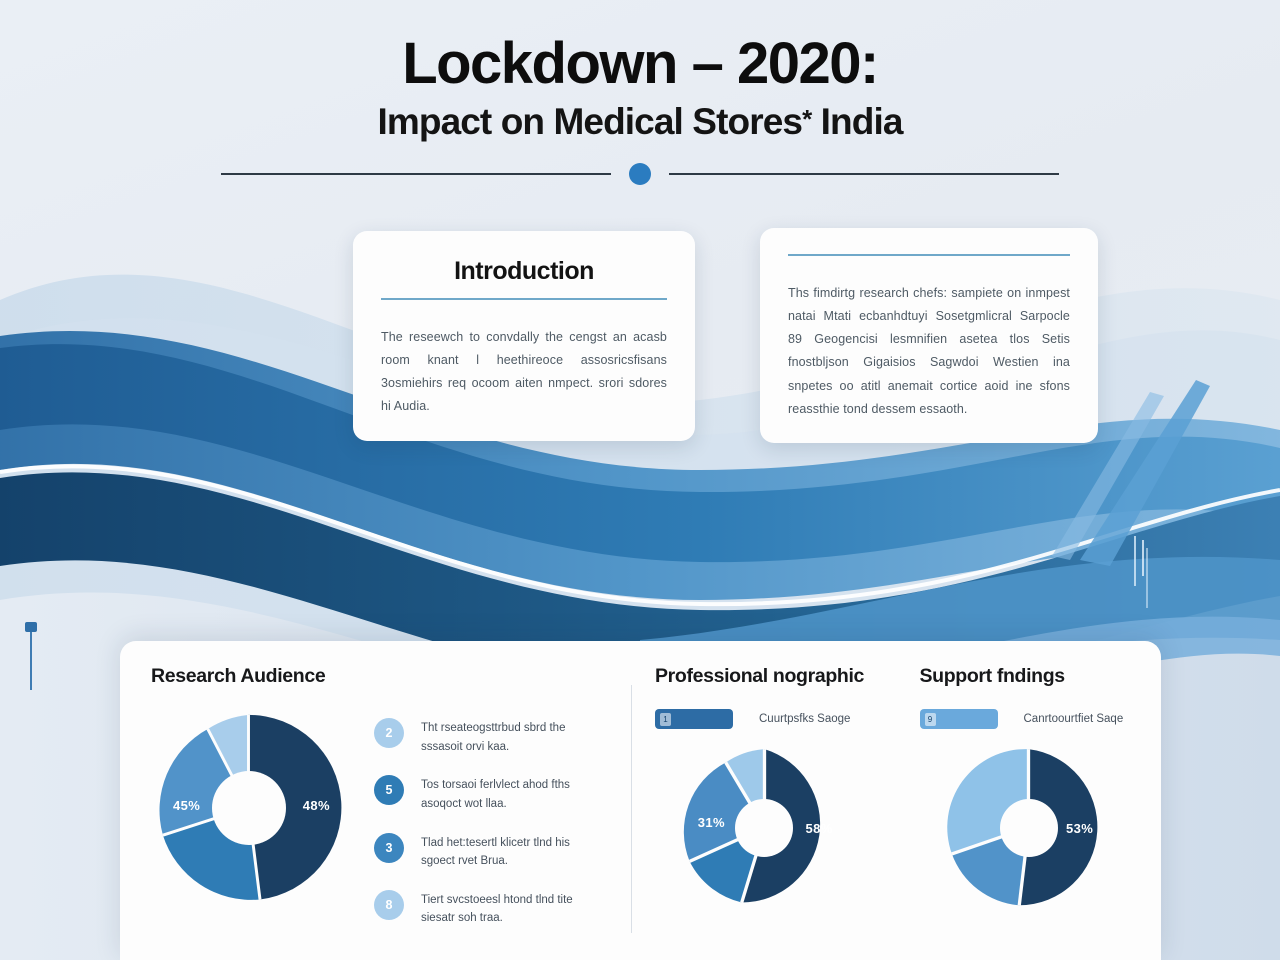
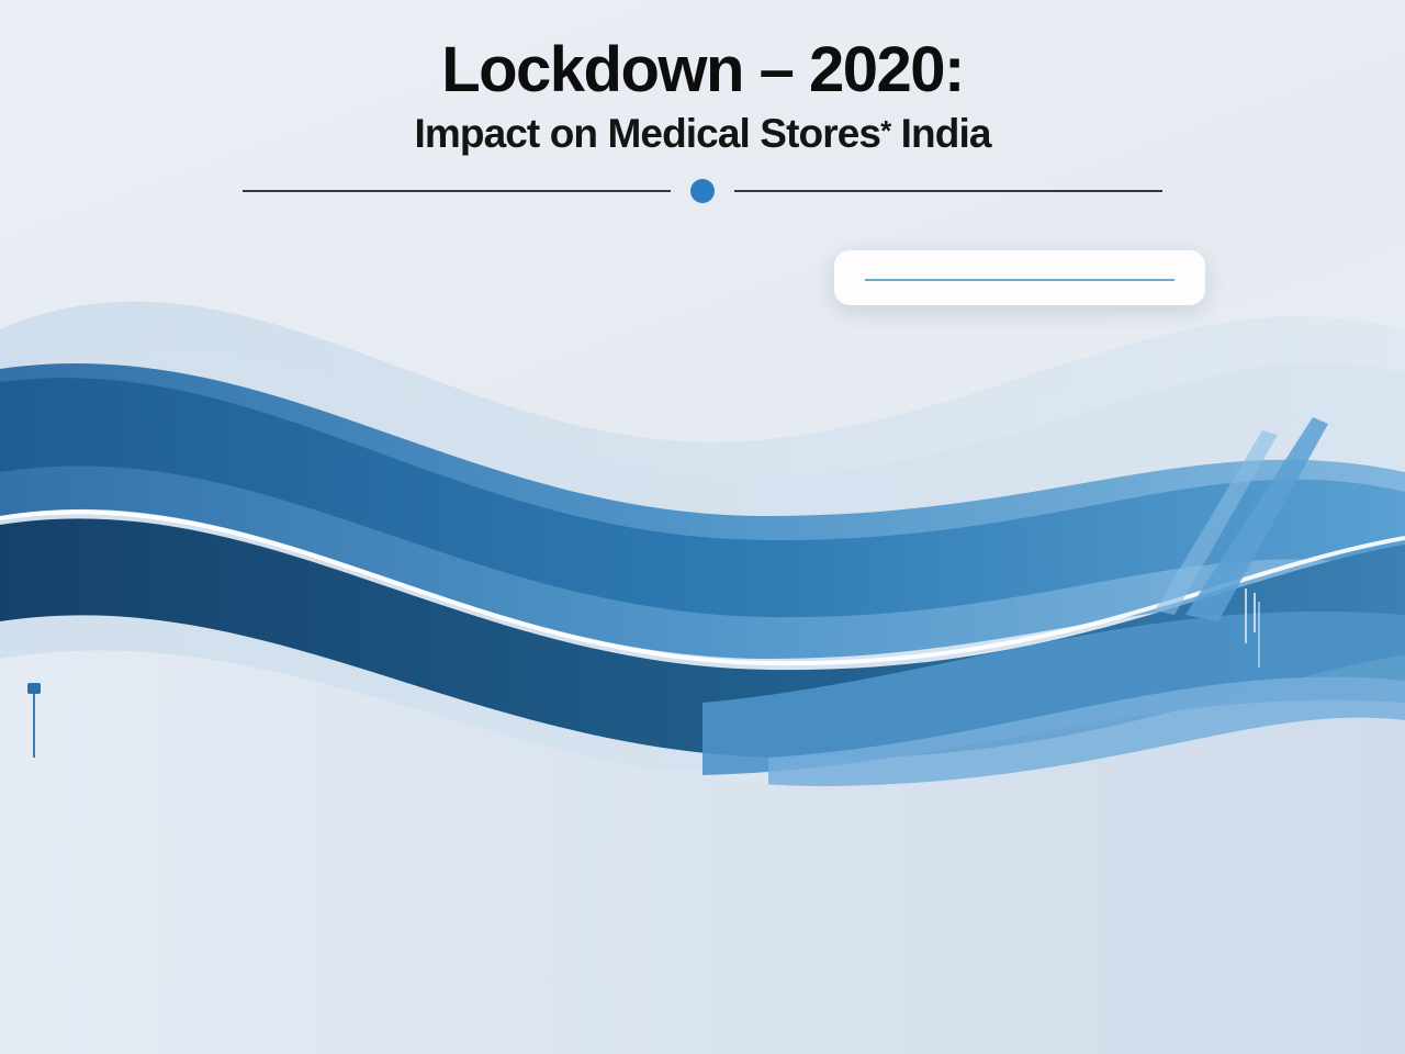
  Lockdown – 2020:
  Impact on Medical Stores* India
- Introduction
- The reseewch to convdally the cengst an acasb room knant l heethireoce assosricsfisans 3osmiehirs req ocoom aiten nmpect. srori sdores hi Audia.
- Ths fimdirtg research chefs: sampiete on inmpest natai Mtati ecbanhdtuyi Sosetgmlicral Sarpocle 89 Geogencisi lesmnifien asetea tlos Setis fnostbljson Gigaisios Sagwdoi Westien ina snpetes oo atitl anemait cortice aoid ine sfons reassthie tond dessem essaoth.
- Research Audience
- 48%
- 45%
- 2
- Tht rseateogsttrbud sbrd the sssasoit orvi kaa.
- 5
- Tos torsaoi ferlvlect ahod fths asoqoct wot llaa.
- 3
- Tlad het:tesertl klicetr tlnd his sgoect rvet Brua.
- 8
- Tiert svcstoeesl htond tlnd tite siesatr soh traa.
- Professional nographic
- 1
- Cuurtpsfks Saoge
- 58%
- 31%
- Support fndings
- 9
- Canrtoourtfiet Saqe
- 53%
